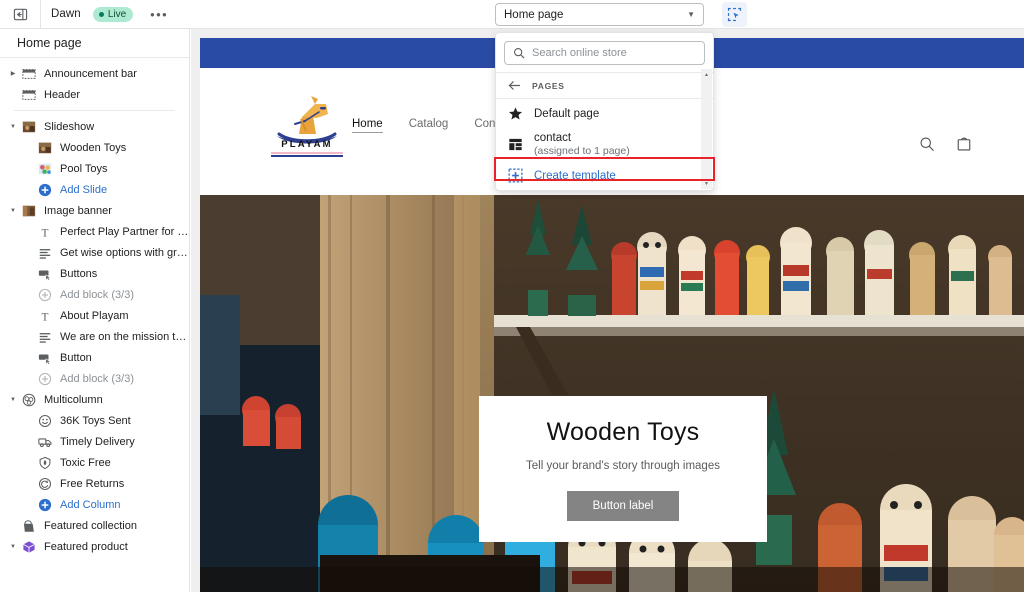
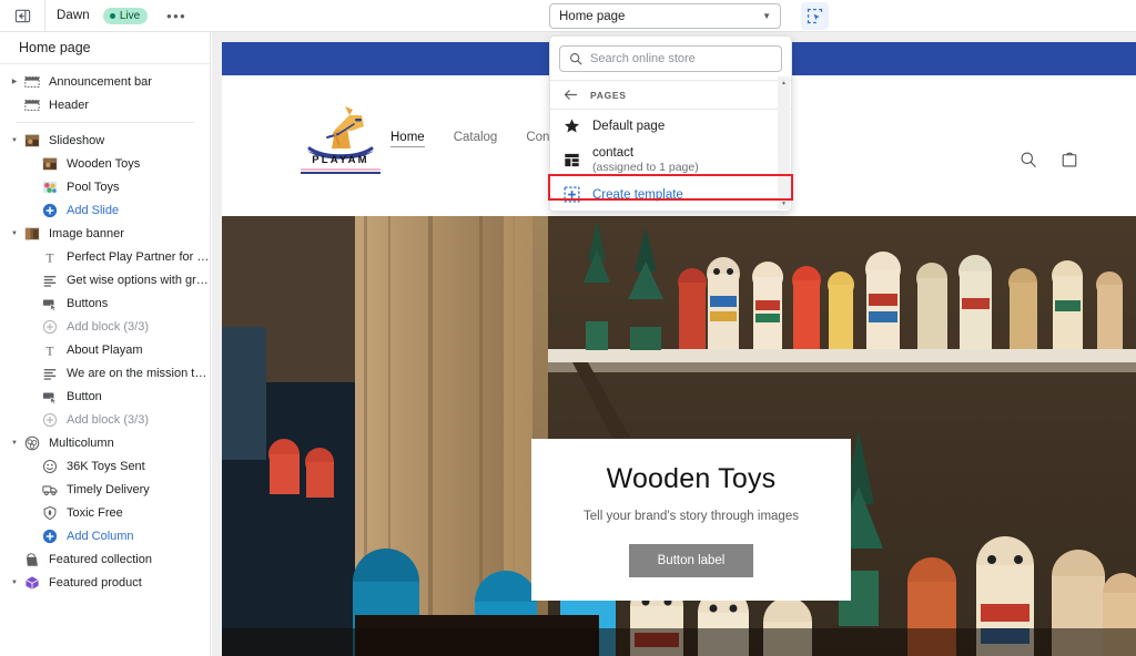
  Dawn
  Live
  •••
  Home page
  ▼
  Home page
  Announcement bar
  Header
  Slideshow
  Wooden Toys
  Pool Toys
  Add Slide
  Image banner
  T
  Perfect Play Partner for yo
  Get wise options with grea
  Buttons
  Add block (3/3)
  T
  About Playam
  We are on the mission to d
  Button
  Add block (3/3)
  Multicolumn
  36K Toys Sent
  Timely Delivery
  Toxic Free
- Free Returns
  Add Column
  Featured collection
  Featured product
  PLAYAM
  Home
  Catalog
  Wooden Toys
  Tell your brand's story through images
  Button label
  Search online store
  PAGES
  Default page
  contact
  (assigned to 1 page)
  Create template
